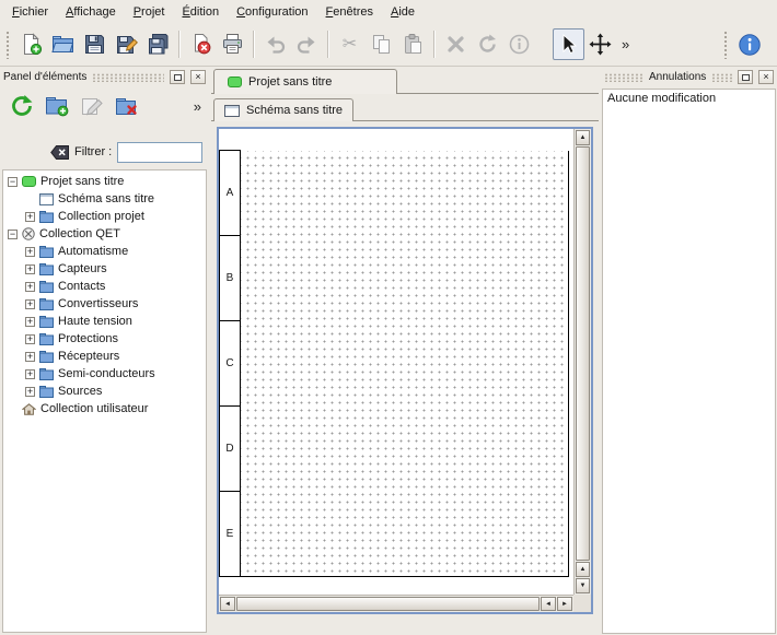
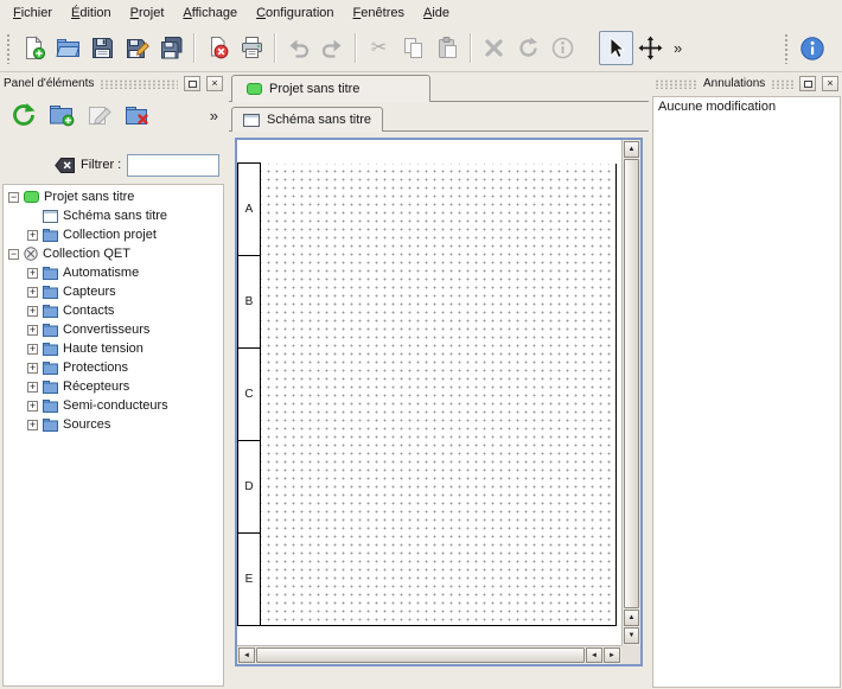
  Fichier
- Affichage
+ Édition
  Projet
- Édition
+ Affichage
  Configuration
  Fenêtres
  Aide
  ✂
  »
  Panel d'éléments
  ×
  »
  Filtrer :
  −
  Projet sans titre
  Schéma sans titre
  +
  Collection projet
  −
  Collection QET
  +
  Automatisme
  +
  Capteurs
  +
  Contacts
  +
  Convertisseurs
  +
  Haute tension
  +
  Protections
  +
  Récepteurs
  +
  Semi-conducteurs
  +
  Sources
- Collection utilisateur
  Projet sans titre
  Schéma sans titre
  A
  B
  C
  D
  E
  Annulations
  ×
  Aucune modification
